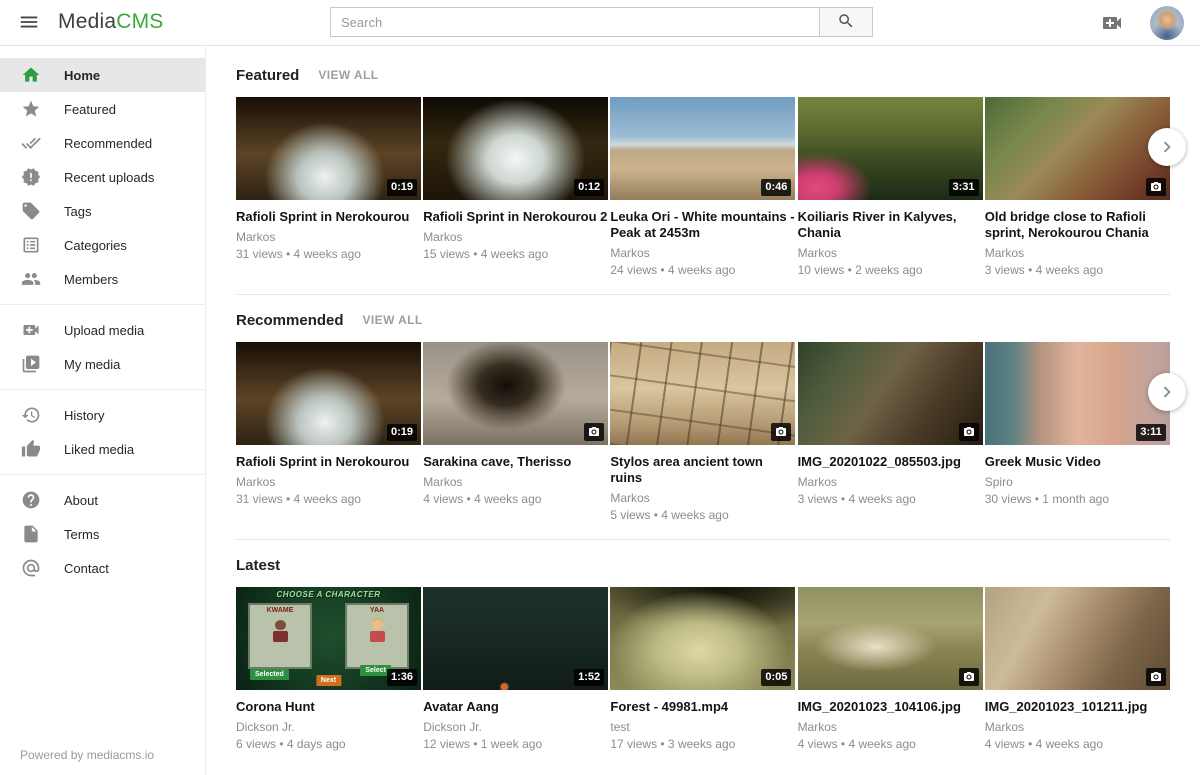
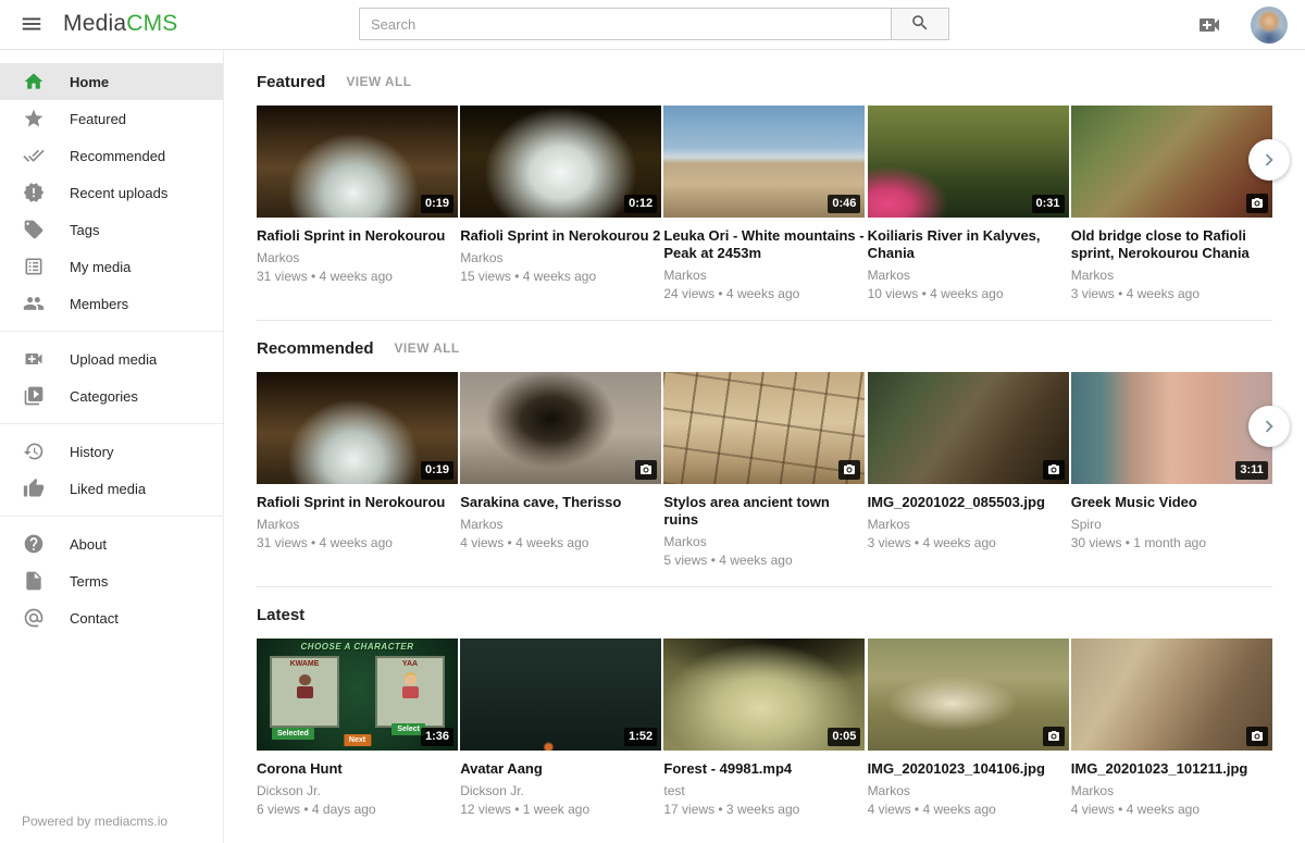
  MediaCMS
  Search
  Home
  Featured
  Recommended
  Recent uploads
  Tags
- Categories
+ My media
  Members
  Upload media
- My media
+ Categories
  History
  Liked media
  About
  Terms
  Contact
  Powered by mediacms.io
  Featured
  VIEW ALL
  0:19
  Rafioli Sprint in Nerokourou
  Markos
  31 views • 4 weeks ago
  0:12
  Rafioli Sprint in Nerokourou 2
  Markos
  15 views • 4 weeks ago
  0:46
  Leuka Ori - White mountains - Peak at 2453m
  Markos
  24 views • 4 weeks ago
- 3:31
+ 0:31
  Koiliaris River in Kalyves, Chania
  Markos
- 10 views • 2 weeks ago
+ 10 views • 4 weeks ago
  Old bridge close to Rafioli sprint, Nerokourou Chania
  Markos
  3 views • 4 weeks ago
  Recommended
  VIEW ALL
  0:19
  Rafioli Sprint in Nerokourou
  Markos
  31 views • 4 weeks ago
  Sarakina cave, Therisso
  Markos
  4 views • 4 weeks ago
  Stylos area ancient town ruins
  Markos
  5 views • 4 weeks ago
  IMG_20201022_085503.jpg
  Markos
  3 views • 4 weeks ago
  3:11
  Greek Music Video
  Spiro
  30 views • 1 month ago
  Latest
  CHOOSE A CHARACTER
  1:36
  Corona Hunt
  Dickson Jr.
  6 views • 4 days ago
  1:52
  Avatar Aang
  Dickson Jr.
  12 views • 1 week ago
  0:05
  Forest - 49981.mp4
  test
  17 views • 3 weeks ago
  IMG_20201023_104106.jpg
  Markos
  4 views • 4 weeks ago
  IMG_20201023_101211.jpg
  Markos
  4 views • 4 weeks ago
